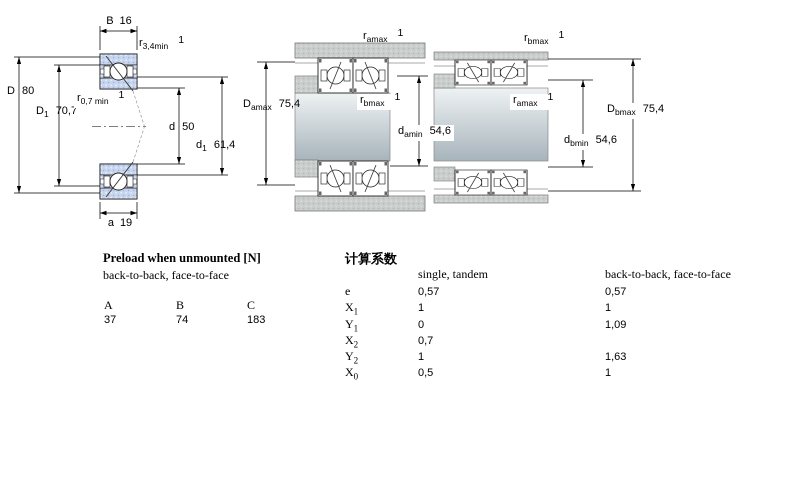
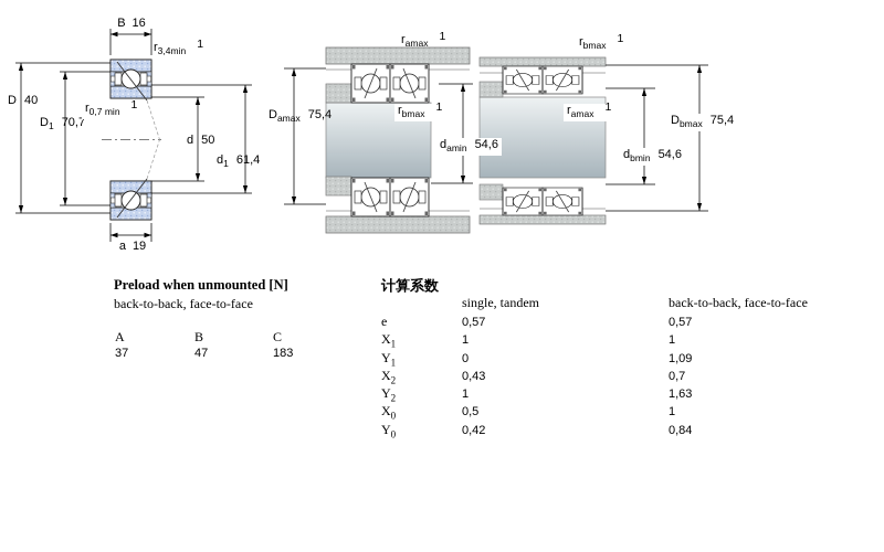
  B 16
  r3,4min1
- D 80
+ D 40
  D1 70,7
  r0,7 min1
  d 50
  d1 61,4
  a 19
  ramax1
  Damax 75,4
  rbmax1
  damin 54,6
  rbmax1
  ramax1
  Dbmax 75,4
  dbmin 54,6
  Preload when unmounted [N]
  back-to-back, face-to-face
  A
  B
  C
  37
- 74
+ 47
  183
  计算系数
  single, tandem
  back-to-back, face-to-face
  e
  0,57
  0,57
  X1
  1
  1
  Y1
  0
  1,09
  X2
+ 0,43
  0,7
  Y2
  1
  1,63
  X0
  0,5
  1
+ Y0
+ 0,42
+ 0,84
